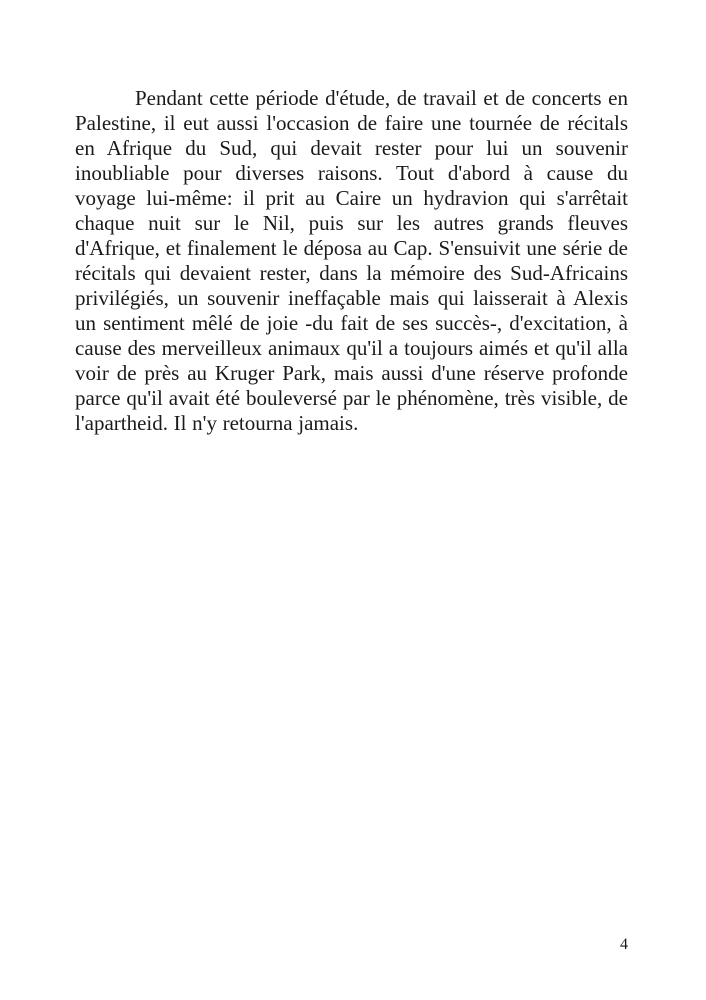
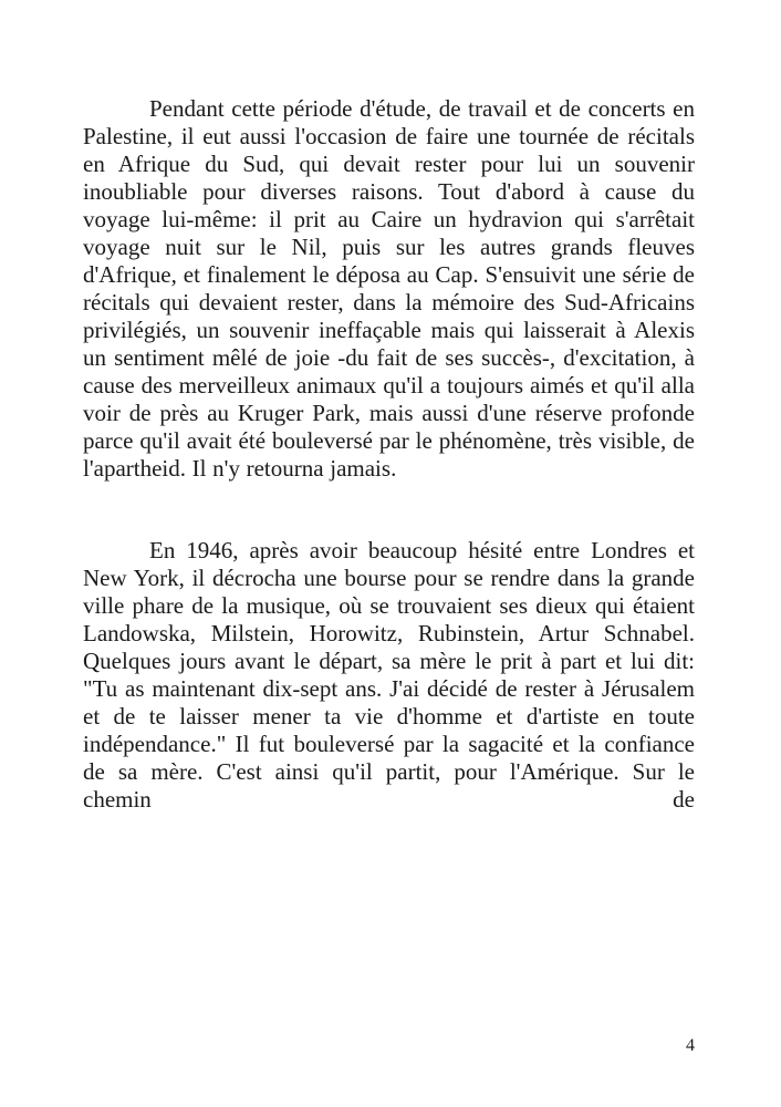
- Pendant cette période d'étude, de travail et de concerts en Palestine, il eut aussi l'occasion de faire une tournée de récitals en Afrique du Sud, qui devait rester pour lui un souvenir inoubliable pour diverses raisons. Tout d'abord à cause du voyage lui-même: il prit au Caire un hydravion qui s'arrêtait chaque nuit sur le Nil, puis sur les autres grands fleuves d'Afrique, et finalement le déposa au Cap. S'ensuivit une série de récitals qui devaient rester, dans la mémoire des Sud-Africains privilégiés, un souvenir ineffaçable mais qui laisserait à Alexis un sentiment mêlé de joie -du fait de ses succès-, d'excitation, à cause des merveilleux animaux qu'il a toujours aimés et qu'il alla voir de près au Kruger Park, mais aussi d'une réserve profonde parce qu'il avait été bouleversé par le phénomène, très visible, de l'apartheid. Il n'y retourna jamais.
+ Pendant cette période d'étude, de travail et de concerts en Palestine, il eut aussi l'occasion de faire une tournée de récitals en Afrique du Sud, qui devait rester pour lui un souvenir inoubliable pour diverses raisons. Tout d'abord à cause du voyage lui-même: il prit au Caire un hydravion qui s'arrêtait voyage nuit sur le Nil, puis sur les autres grands fleuves d'Afrique, et finalement le déposa au Cap. S'ensuivit une série de récitals qui devaient rester, dans la mémoire des Sud-Africains privilégiés, un souvenir ineffaçable mais qui laisserait à Alexis un sentiment mêlé de joie -du fait de ses succès-, d'excitation, à cause des merveilleux animaux qu'il a toujours aimés et qu'il alla voir de près au Kruger Park, mais aussi d'une réserve profonde parce qu'il avait été bouleversé par le phénomène, très visible, de l'apartheid. Il n'y retourna jamais.
+ En 1946, après avoir beaucoup hésité entre Londres et New York, il décrocha une bourse pour se rendre dans la grande ville phare de la musique, où se trouvaient ses dieux qui étaient Landowska, Milstein, Horowitz, Rubinstein, Artur Schnabel. Quelques jours avant le départ, sa mère le prit à part et lui dit: "Tu as maintenant dix-sept ans. J'ai décidé de rester à Jérusalem et de te laisser mener ta vie d'homme et d'artiste en toute indépendance." Il fut bouleversé par la sagacité et la confiance de sa mère. C'est ainsi qu'il partit, pour l'Amérique. Sur le chemin de
  4
